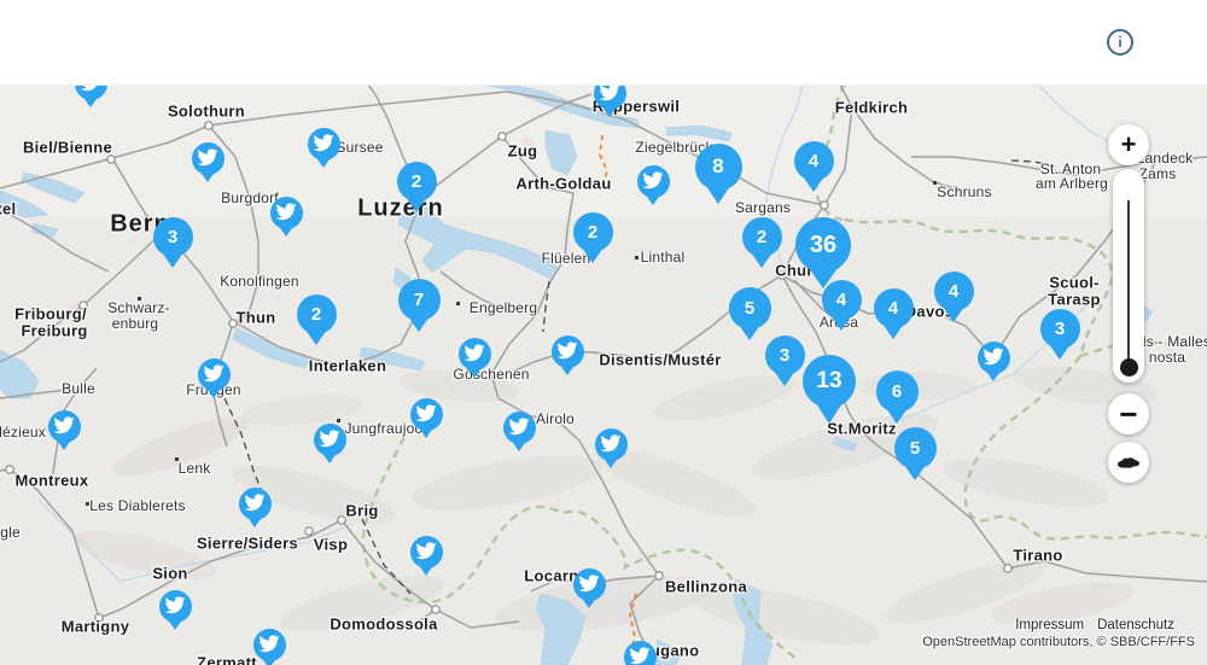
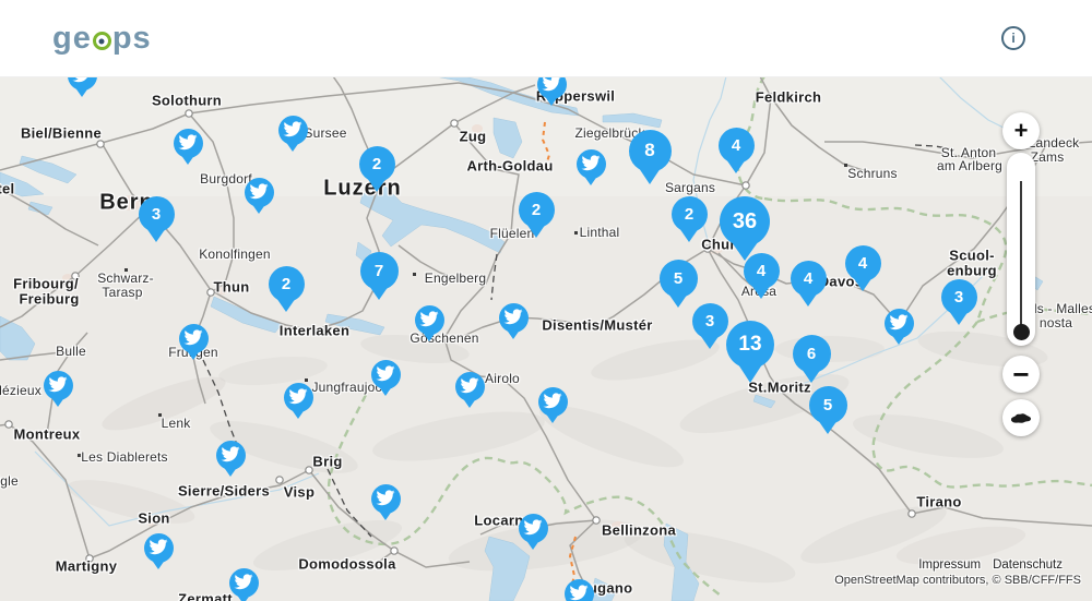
  Ber
  Luzern
  Solothurn
  Biel/Bienne
  Zug
  Arth-Goldau
  Thun
  Interlaken
  Fribourg/
  Freiburg
  Montreux
  Chur
  avos
  St.Moritz
  Scuol-
- Tarasp
+ enburg
  Disentis/Mustér
  Sierre/Siders
  Sion
  Visp
  Brig
  Martigny
  Zermatt
  Domodossola
  Locarn
  Bellinzona
  Tirano
  Feldkirch
  Rperswil
  Sursee
  Burgdorf
  Konolfingen
  Schwarz-
- enburg
+ Tarasp
  Bulle
  lézieux
  Lenk
  Les Diablerets
  Frugen
  Engelberg
  Flüelen
  Linthal
  Göschenen
  Jungfraujo
  Airolo
  Sargans
  Ziegelbrüc
  Schruns
  St. Anton
  am Arlberg
  andeck
  Zams
  Arosa
  ls - Malle
  nosta
  2
  3
  2
  7
  2
  8
  4
  2
  36
  5
  4
  4
  4
  3
  13
  6
  5
  3
+ ge
+ ps
  i
  +
  −
  Impressum
  Datenschutz
  OpenStreetMap contributors, © SBB/CFF/FFS
